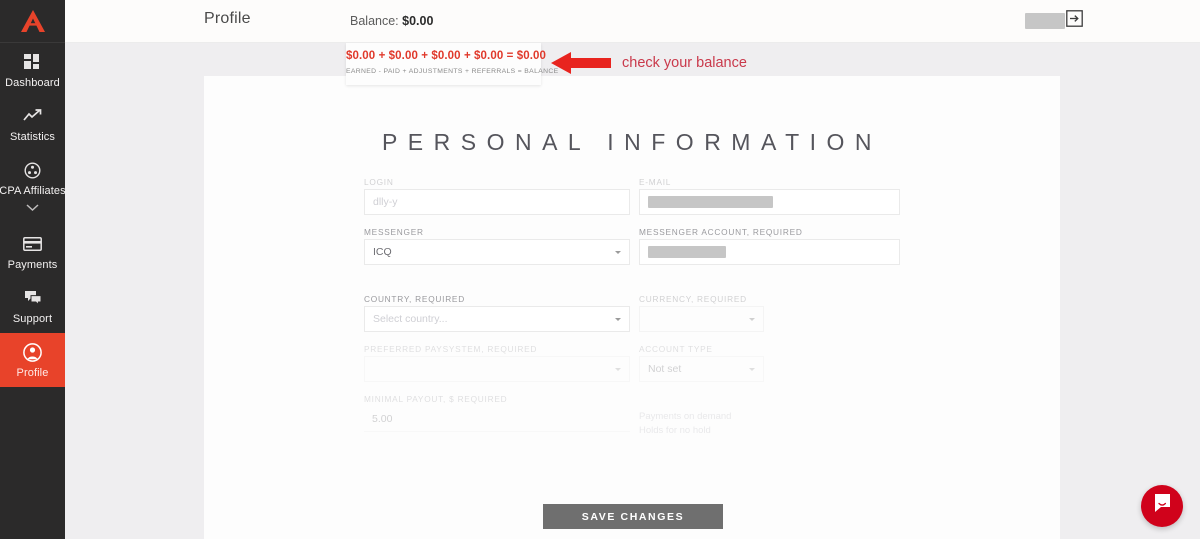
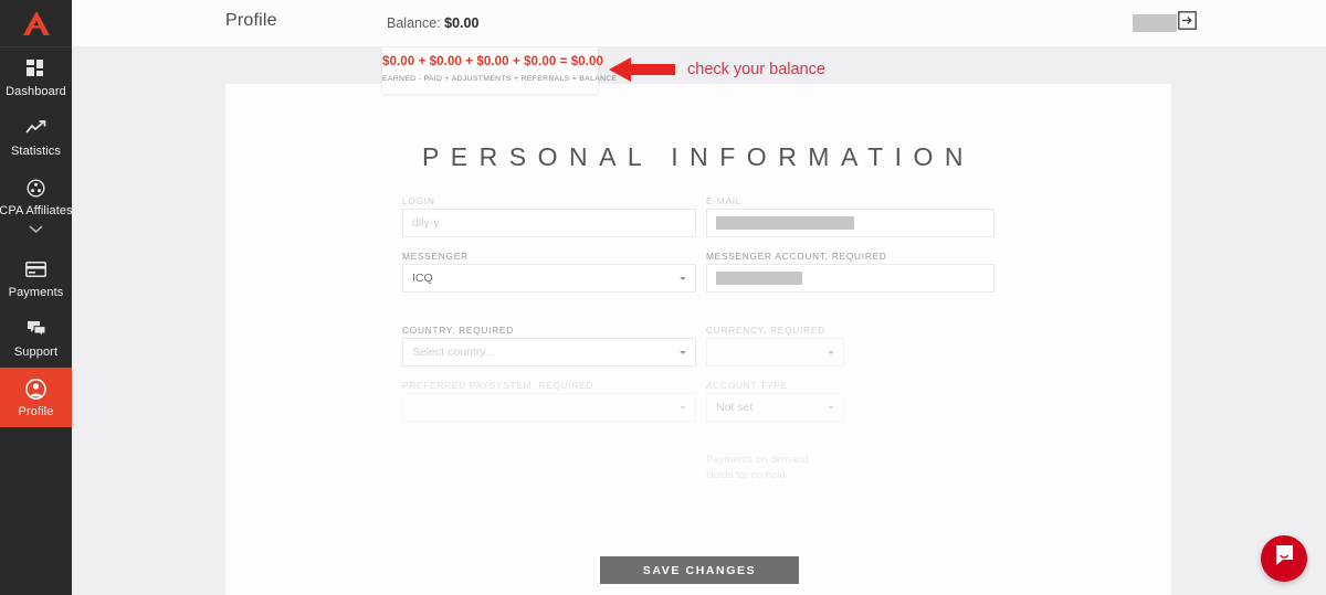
  Dashboard
  Statistics
  CPA Affiliates
  Payments
  Support
  Profile
  Profile
  Balance: $0.00
  $0.00 + $0.00 + $0.00 + $0.00 = $0.00
  check your balance
  PERSONAL INFORMATION
  LOGIN
  dlly-y
  E-MAIL
  MESSENGER
  ICQ
  MESSENGER ACCOUNT, REQUIRED
  COUNTRY, REQUIRED
  Select country...
  CURRENCY, REQUIRED
  PREFERRED PAYSYSTEM, REQUIRED
  ACCOUNT TYPE
  Not set
- MINIMAL PAYOUT, $ REQUIRED
- 5.00
  SAVE CHANGES
